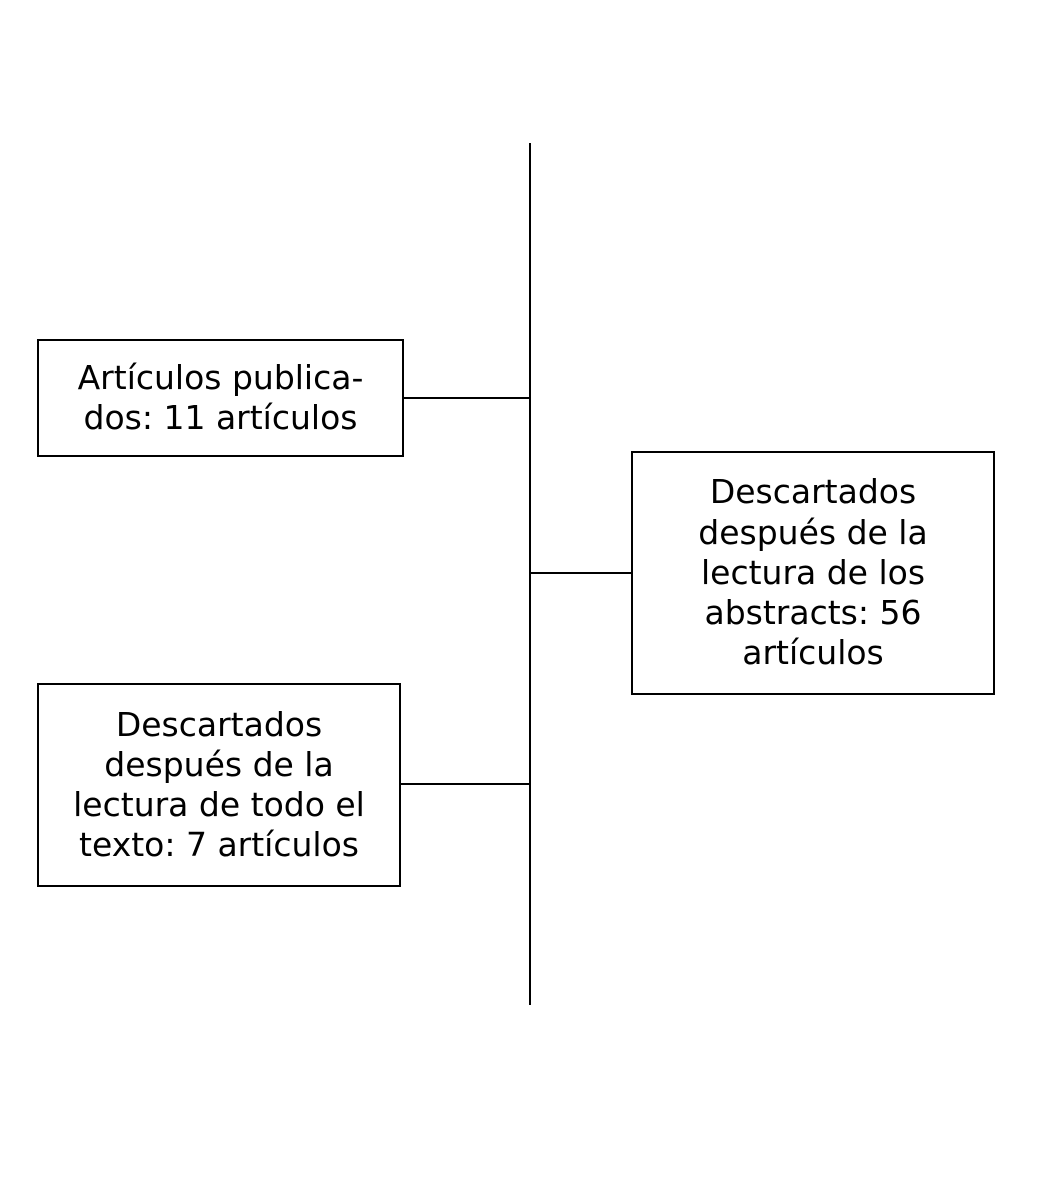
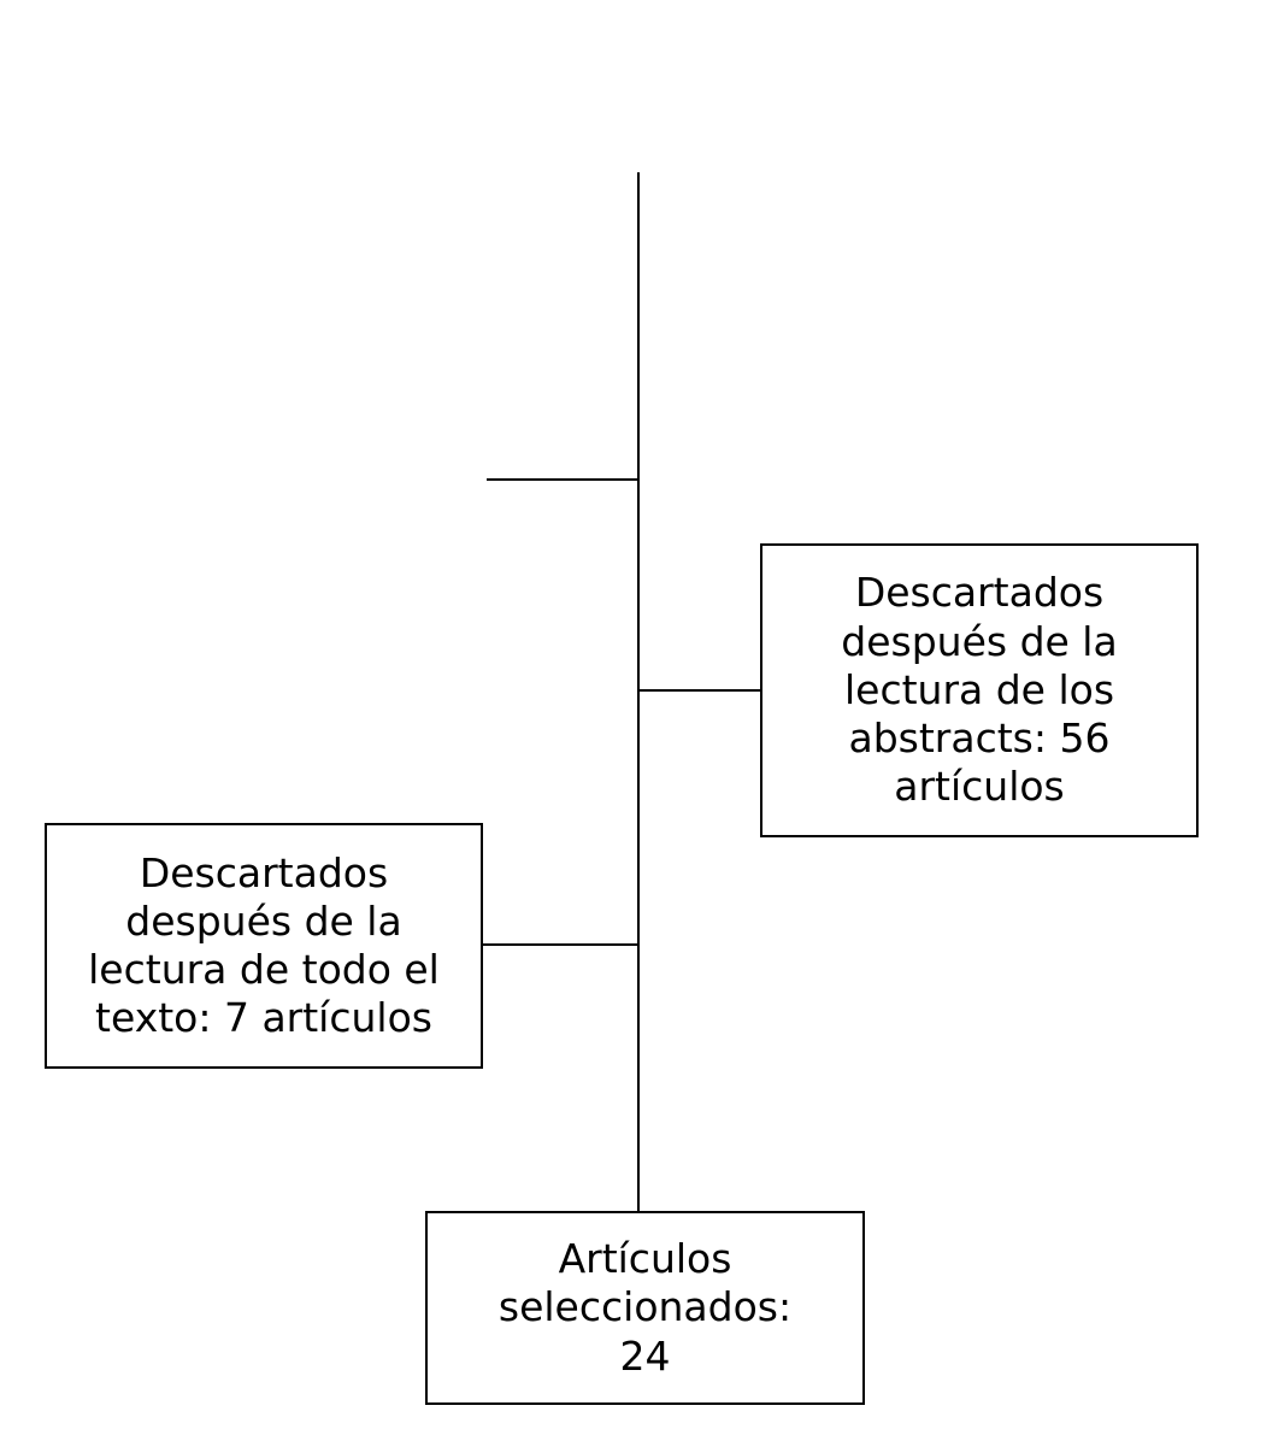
- Artículos publica-
- dos: 11 artículos
  Descartados
  después de la
  lectura de los
  abstracts: 56
  artículos
  Descartados
  después de la
  lectura de todo el
  texto: 7 artículos
+ Artículos
+ seleccionados:
+ 24
